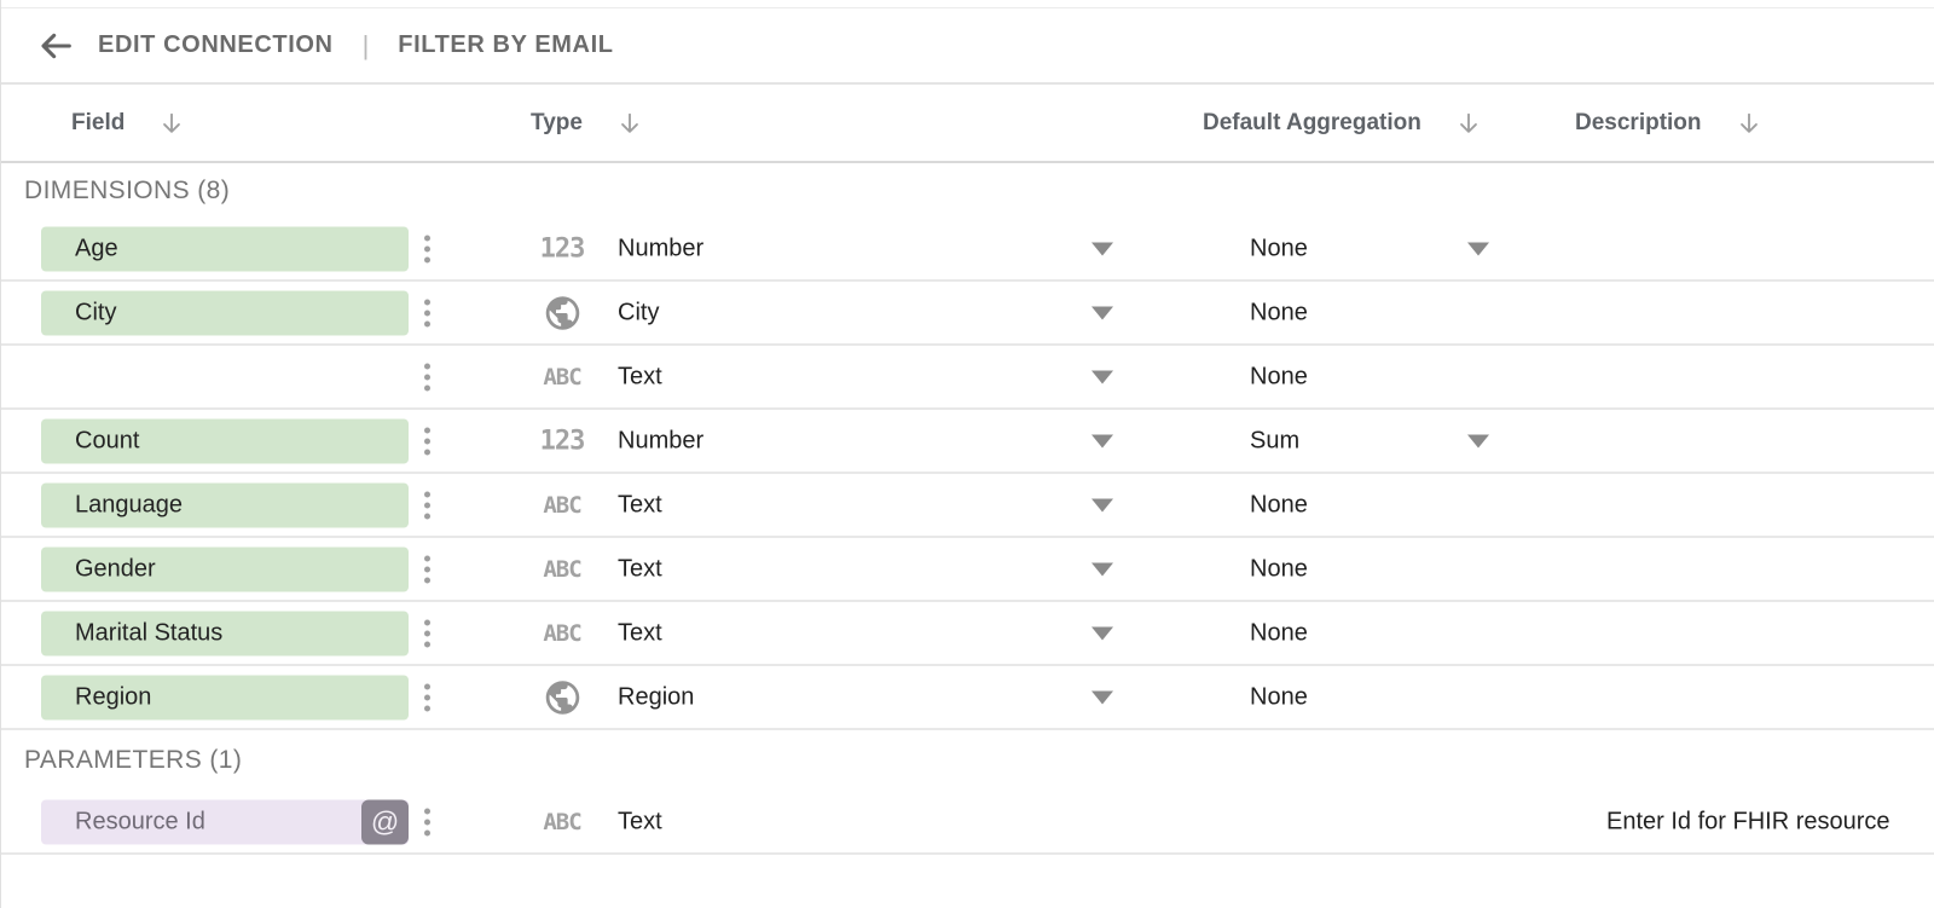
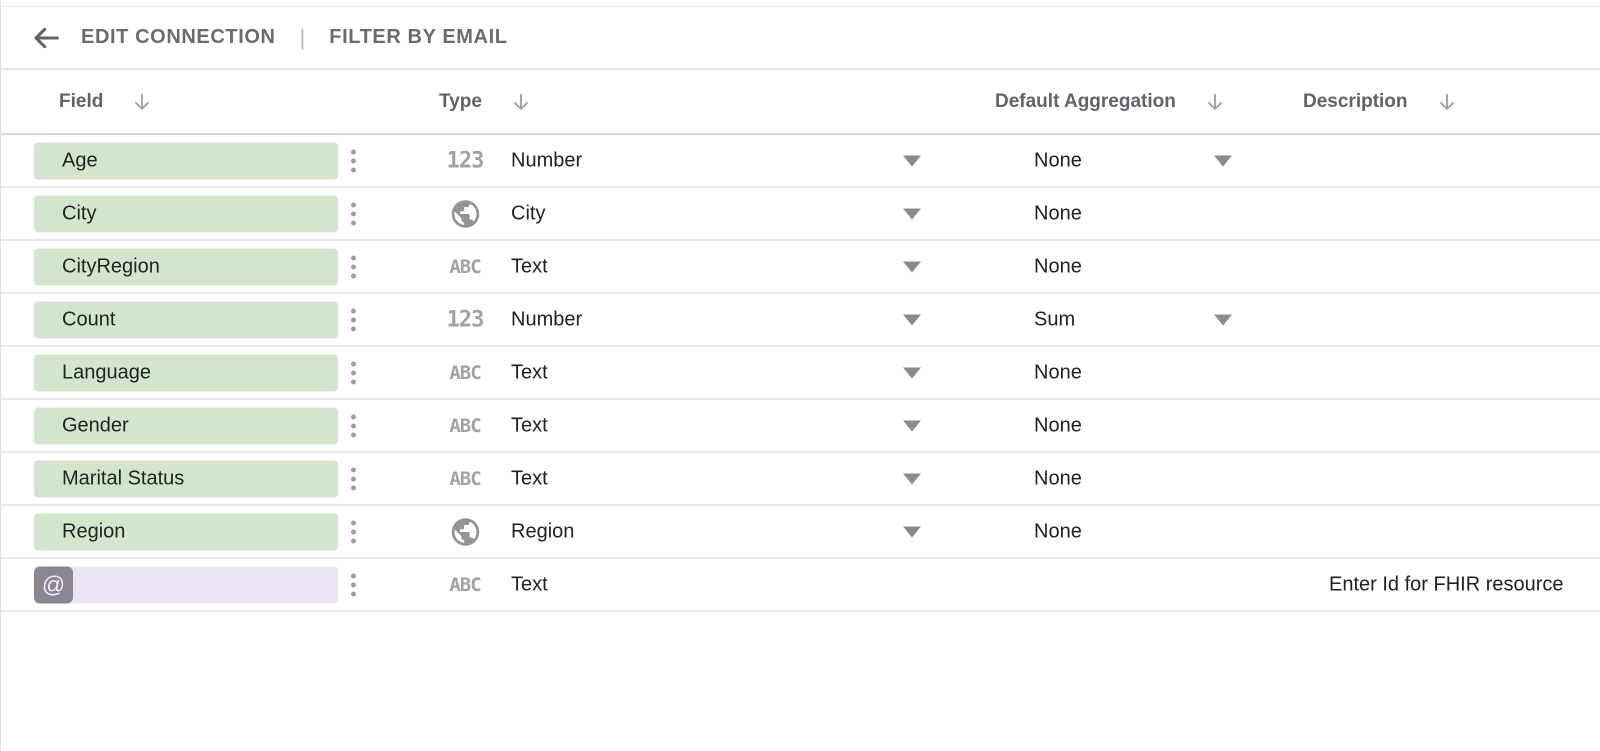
  EDIT CONNECTION
  |
  FILTER BY EMAIL
  Field
  Type
  Default Aggregation
  Description
- DIMENSIONS (8)
  Age
  123
  Number
  None
  City
  City
  None
+ CityRegion
  ABC
  Text
  None
  Count
  123
  Number
  Sum
  Language
  ABC
  Text
  None
  Gender
  ABC
  Text
  None
  Marital Status
  ABC
  Text
  None
  Region
  Region
  None
- PARAMETERS (1)
- Resource Id
  @
  ABC
  Text
  Enter Id for FHIR resource
